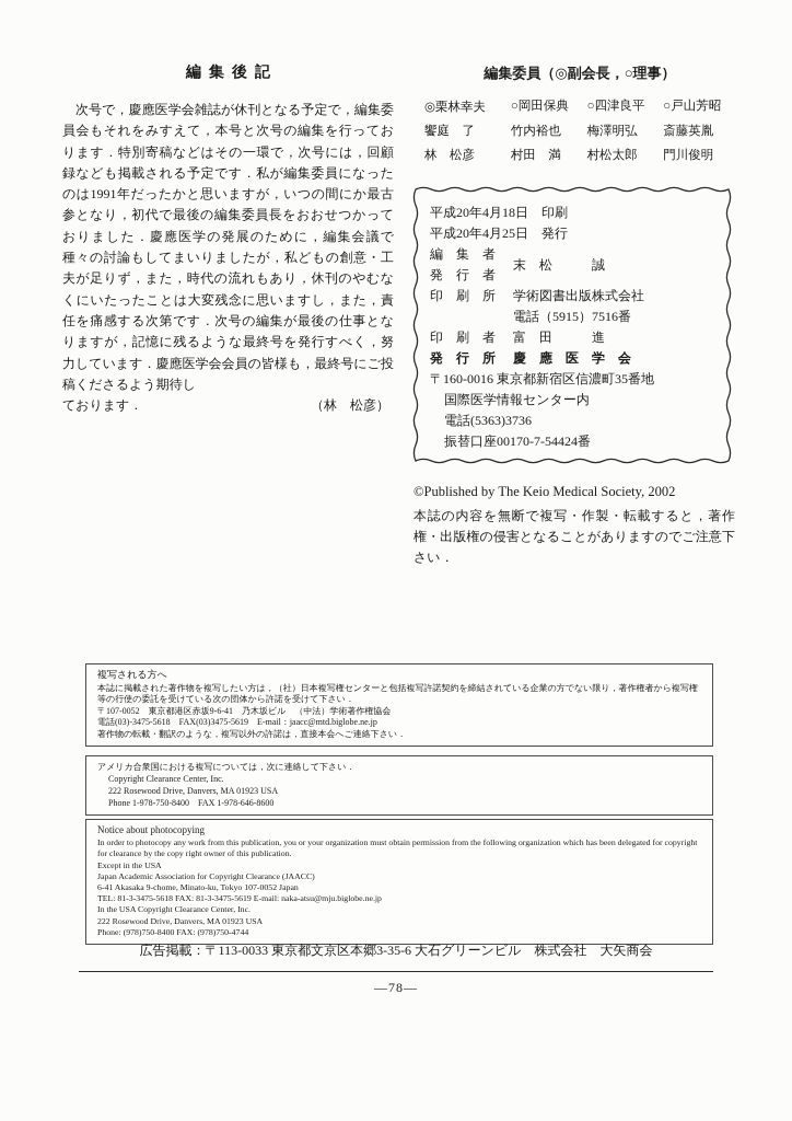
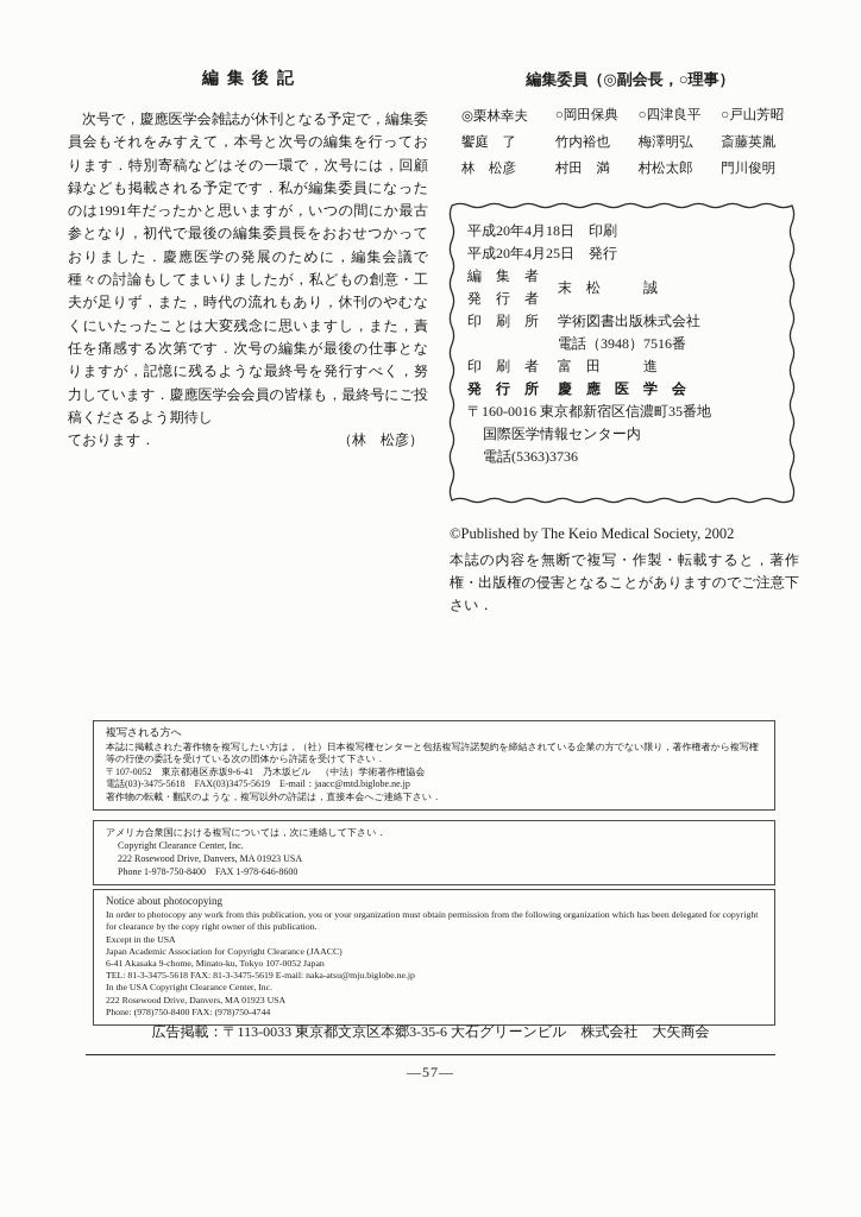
  編集後記
  次号で，慶應医学会雑誌が休刊となる予定で，編集委員会もそれをみすえて，本号と次号の編集を行っております．特別寄稿などはその一環で，次号には，回顧録なども掲載される予定です．私が編集委員になったのは1991年だったかと思いますが，いつの間にか最古参となり，初代で最後の編集委員長をおおせつかっておりました．慶應医学の発展のために，編集会議で種々の討論もしてまいりましたが，私どもの創意・工夫が足りず，また，時代の流れもあり，休刊のやむなくにいたったことは大変残念に思いますし，また，責任を痛感する次第です．次号の編集が最後の仕事となりますが，記憶に残るような最終号を発行すべく，努力しています．慶應医学会会員の皆様も，最終号にご投稿くださるよう期待し
  ております．
  （林 松彦）
  編集委員（◎副会長，○理事）
  ◎栗林幸夫
  ○岡田保典
  ○四津良平
  ○戸山芳昭
  饗庭 了
  竹内裕也
  梅澤明弘
  斎藤英胤
  林 松彦
  村田 満
  村松太郎
  門川俊明
  平成20年4月18日 印刷
  平成20年4月25日 発行
  編 集 者
  発 行 者
  末 松 誠
  印 刷 所
  学術図書出版株式会社
- 電話（5915）7516番
+ 電話（3948）7516番
  印 刷 者
  富 田 進
  発 行 所
  慶 應 医 学 会
  〒160-0016 東京都新宿区信濃町35番地
  国際医学情報センター内
  電話(5363)3736
- 振替口座00170-7-54424番
  ©Published by The Keio Medical Society, 2002
  本誌の内容を無断で複写・作製・転載すると，著作権・出版権の侵害となることがありますのでご注意下さい．
  複写される方へ
  本誌に掲載された著作物を複写したい方は，（社）日本複写権センターと包括複写許諾契約を締結されている企業の方でない限り，著作権者から複写権等の行使の委託を受けている次の団体から許諾を受けて下さい．
  〒107-0052 東京都港区赤坂9-6-41 乃木坂ビル （中法）学術著作権協会
  電話(03)-3475-5618 FAX(03)3475-5619 E-mail：jaacc@mtd.biglobe.ne.jp
  著作物の転載・翻訳のような，複写以外の許諾は，直接本会へご連絡下さい．
  アメリカ合衆国における複写については，次に連絡して下さい．
  Copyright Clearance Center, Inc.
  222 Rosewood Drive, Danvers, MA 01923 USA
  Phone 1-978-750-8400 FAX 1-978-646-8600
  Notice about photocopying
  In order to photocopy any work from this publication, you or your organization must obtain permission from the following organization which has been delegated for copyright for clearance by the copy right owner of this publication.
  Except in the USA
  Japan Academic Association for Copyright Clearance (JAACC)
  6-41 Akasaka 9-chome, Minato-ku, Tokyo 107-0052 Japan
  TEL: 81-3-3475-5618 FAX: 81-3-3475-5619 E-mail: naka-atsu@mju.biglobe.ne.jp
  In the USA Copyright Clearance Center, Inc.
  222 Rosewood Drive, Danvers, MA 01923 USA
  Phone: (978)750-8400 FAX: (978)750-4744
  広告掲載：〒113-0033 東京都文京区本郷3-35-6 大石グリーンビル 株式会社 大矢商会
- —78—
+ —57—
